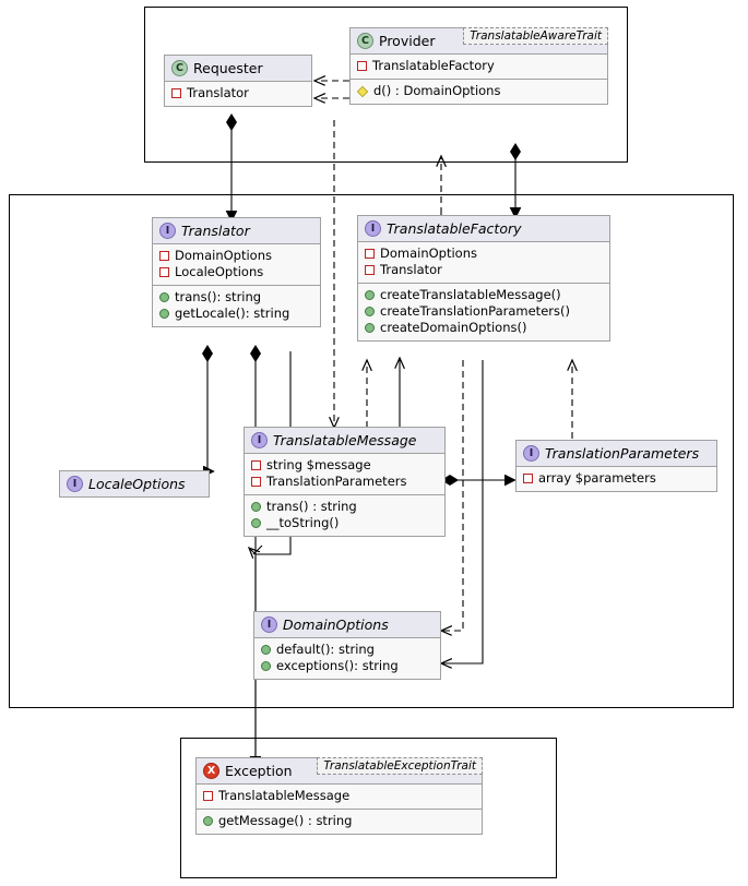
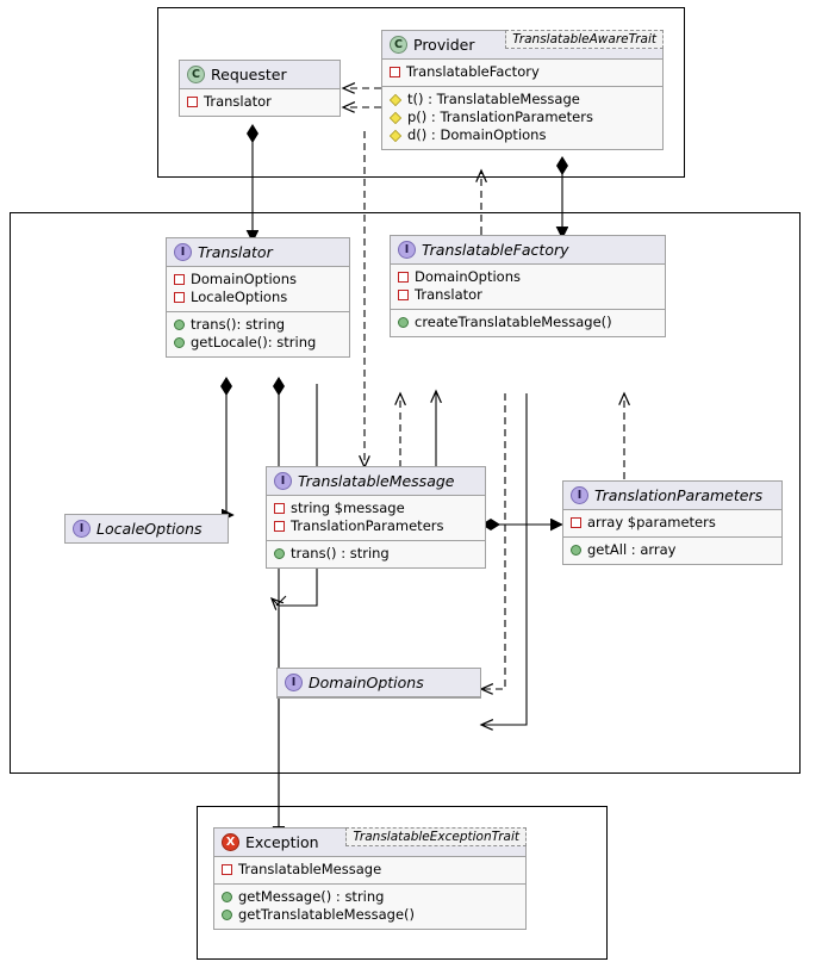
  C
  Requester
  Translator
  C
  Provider
  TranslatableAwareTrait
  TranslatableFactory
+ t() : TranslatableMessage
+ p() : TranslationParameters
  d() : DomainOptions
  I
  Translator
  DomainOptions
  LocaleOptions
  trans(): string
  getLocale(): string
  I
  TranslatableFactory
  DomainOptions
  Translator
  createTranslatableMessage()
- createTranslationParameters()
- createDomainOptions()
  I
  LocaleOptions
  I
  TranslatableMessage
  string $message
  TranslationParameters
  trans() : string
- __toString()
  I
  TranslationParameters
  array $parameters
+ getAll : array
  I
  DomainOptions
- default(): string
- exceptions(): string
  X
  Exception
  TranslatableExceptionTrait
  TranslatableMessage
  getMessage() : string
+ getTranslatableMessage()
